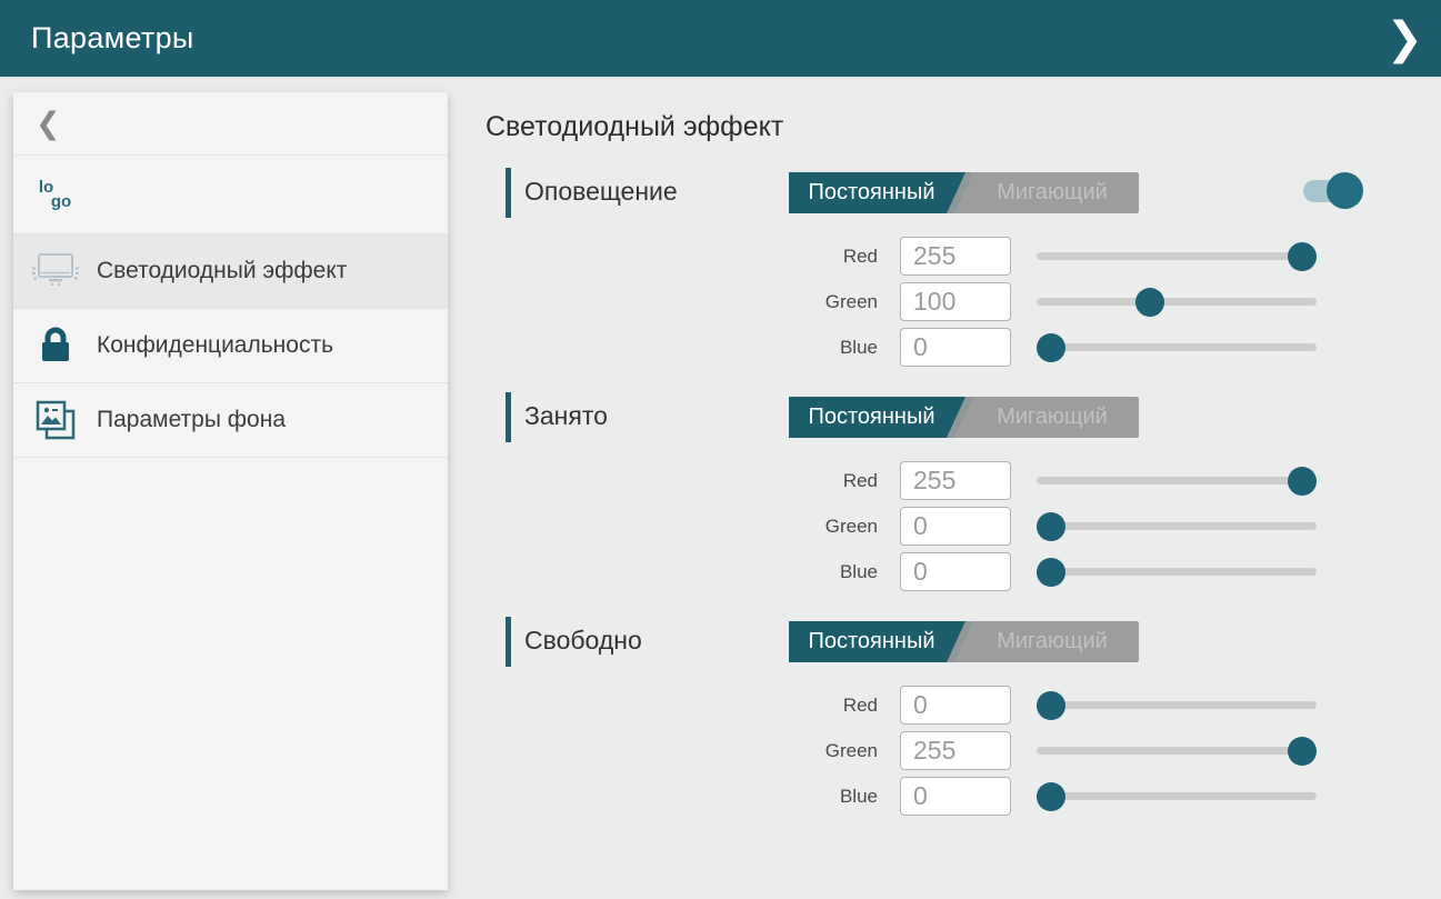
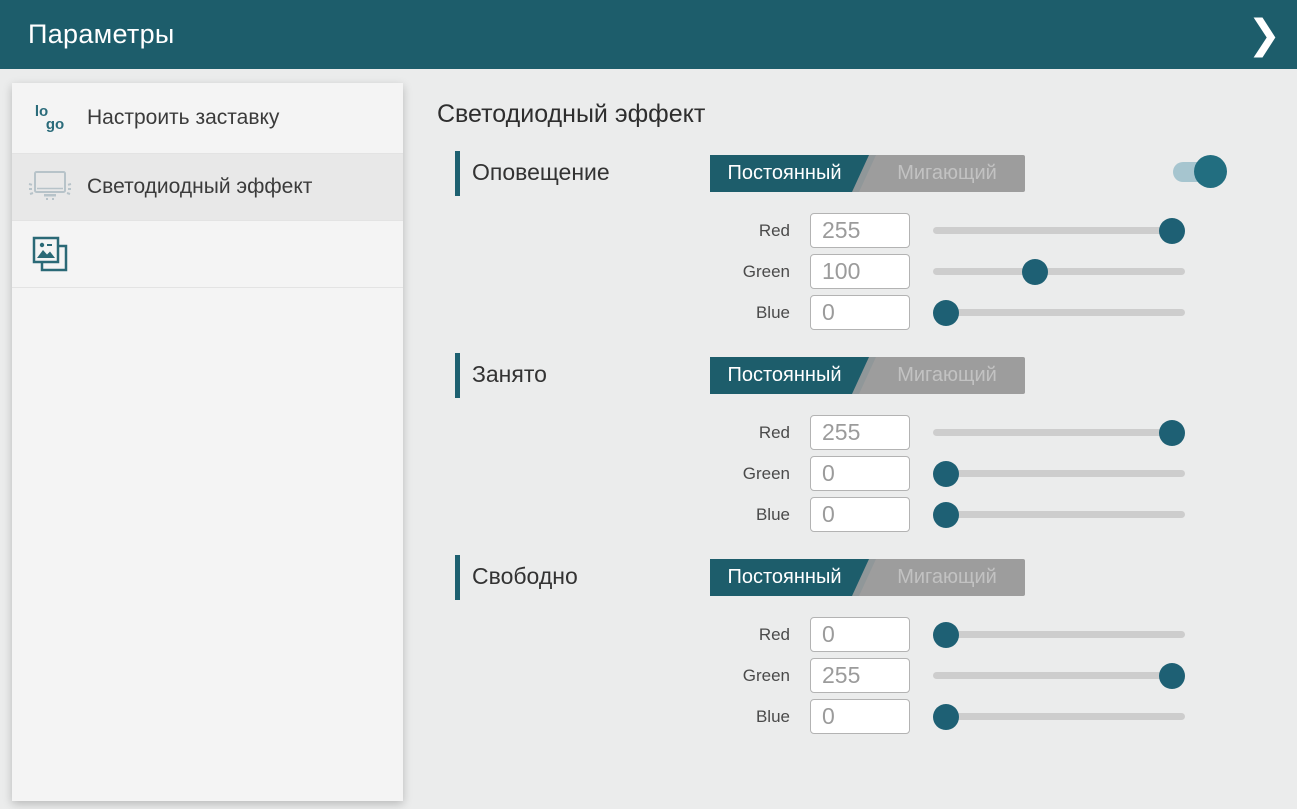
  Параметры
  ❯
- ❮
  lo
  go
+ Настроить заставку
  Светодиодный эффект
- Конфиденциальность
- Параметры фона
  Светодиодный эффект
  Оповещение
  Мигающий
  Постоянный
  Red
  255
  Green
  100
  Blue
  0
  Занято
  Мигающий
  Постоянный
  Red
  255
  Green
  0
  Blue
  0
  Свободно
  Мигающий
  Постоянный
  Red
  0
  Green
  255
  Blue
  0
